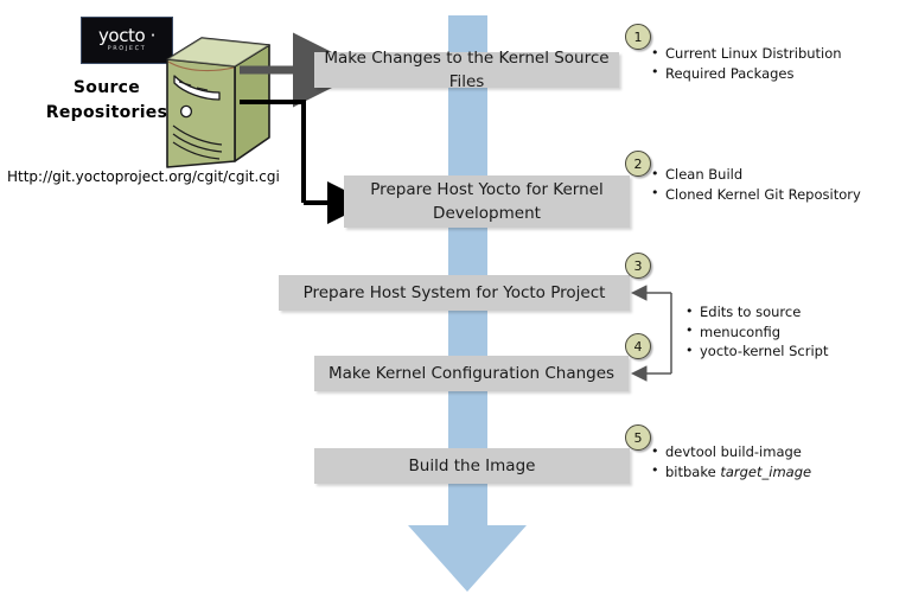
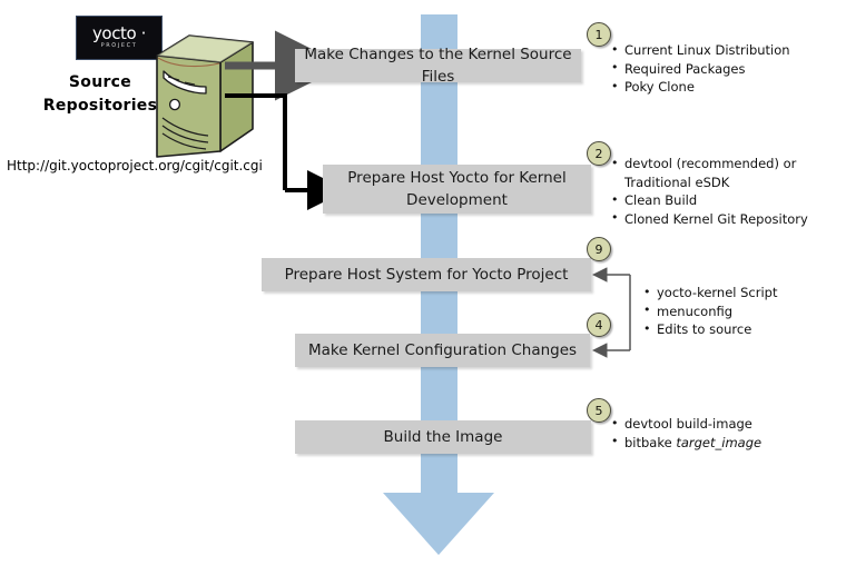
  yocto ·
  Source
  Repositories
  Http://git.yoctoproject.org/cgit/cgit.cgi
  Make Changes to the Kernel Source Files
  Prepare Host Yocto for Kernel Development
  Prepare Host System for Yocto Project
  Make Kernel Configuration Changes
  Build the Image
  1
  2
- 3
+ 9
  4
  5
  Current Linux Distribution
  Required Packages
+ Poky Clone
+ devtool (recommended) or Traditional eSDK
  Clean Build
  Cloned Kernel Git Repository
- Edits to source
+ yocto-kernel Script
  menuconfig
- yocto-kernel Script
+ Edits to source
  devtool build-image
  bitbake target_image
